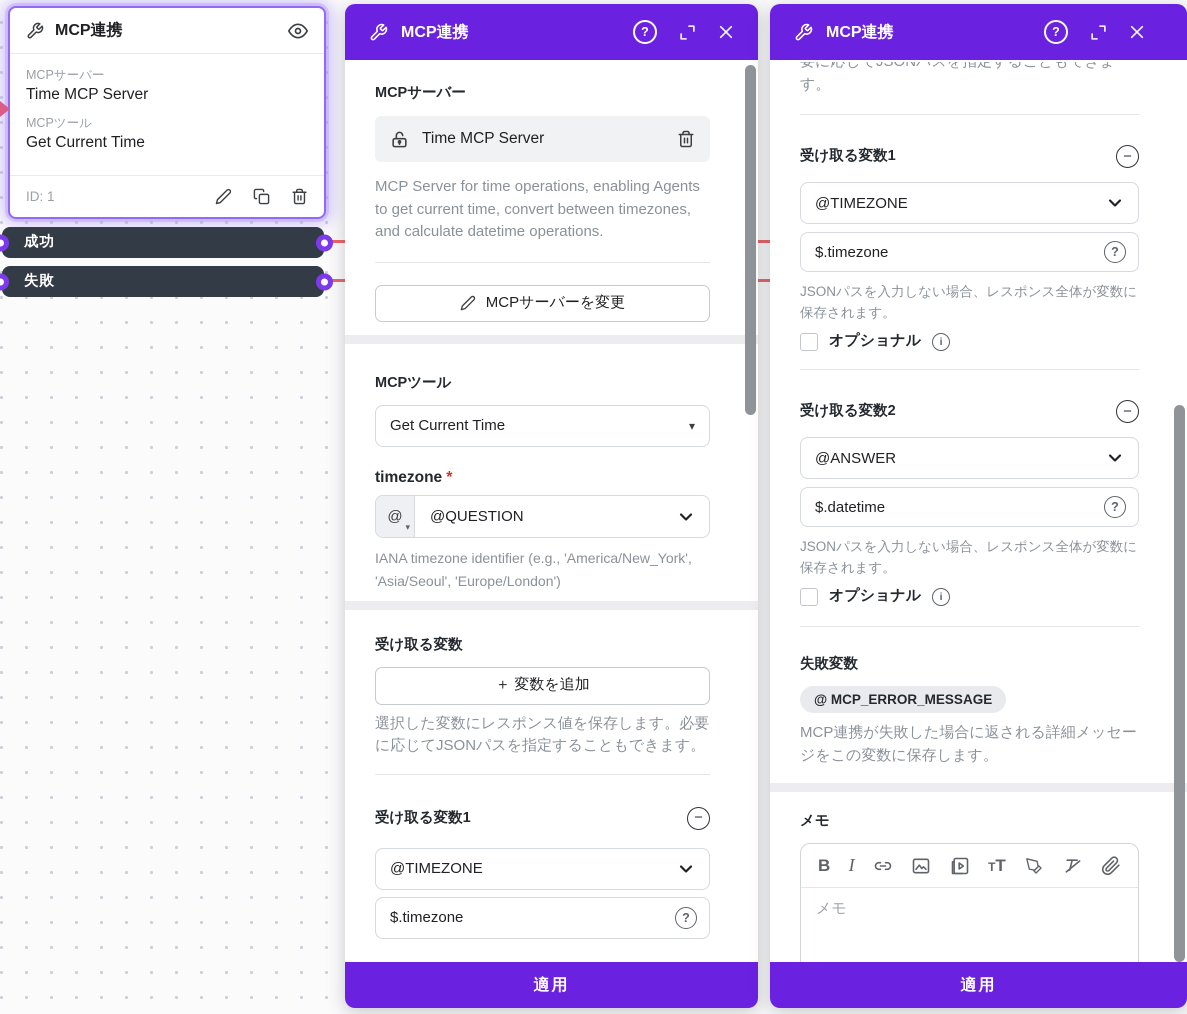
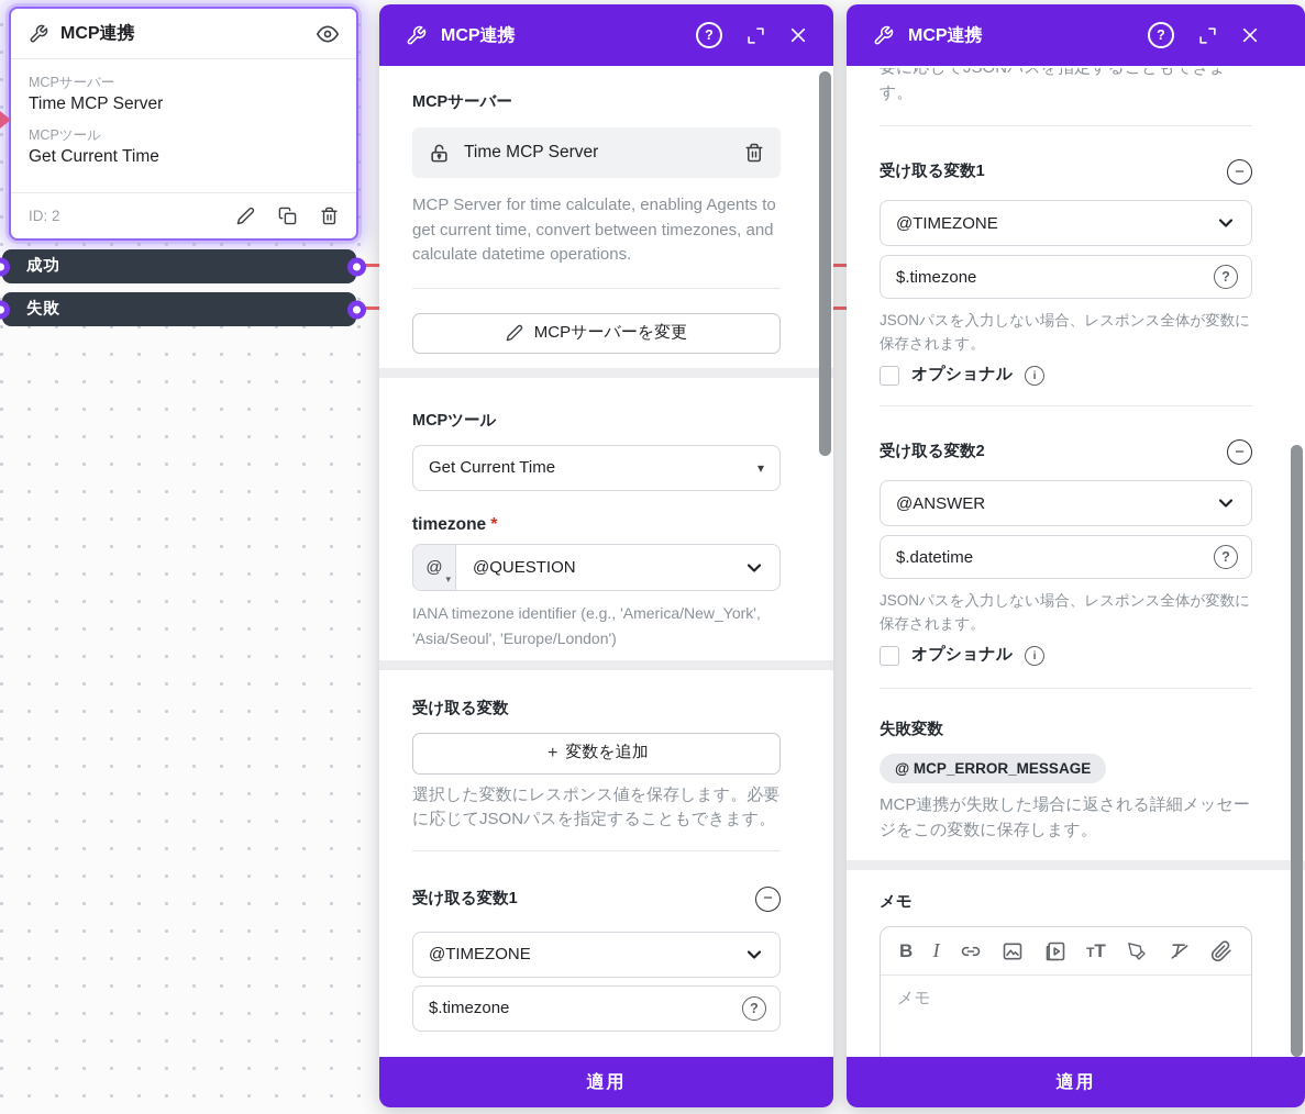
  MCP連携
  MCPサーバー
  Time MCP Server
  MCPツール
  Get Current Time
- ID: 1
+ ID: 2
  成功
  失敗
  MCP連携
  MCPサーバー
  Time MCP Server
- MCP Server for time operations, enabling Agents to get current time, convert between timezones, and calculate datetime operations.
+ MCP Server for time calculate, enabling Agents to get current time, convert between timezones, and calculate datetime operations.
  MCPサーバーを変更
  MCPツール
  Get Current Time
  timezone *
  @
  @QUESTION
  IANA timezone identifier (e.g., 'America/New_York', 'Asia/Seoul', 'Europe/London')
  受け取る変数
  ＋ 変数を追加
  選択した変数にレスポンス値を保存します。必要に応じてJSONパスを指定することもできます。
  受け取る変数1
  @TIMEZONE
  $.timezone
  適用
  MCP連携
  要に応じてJSONパスを指定することもできま
  す。
  受け取る変数1
  @TIMEZONE
  $.timezone
  JSONパスを入力しない場合、レスポンス全体が変数に保存されます。
  オプショナル
  受け取る変数2
  @ANSWER
  $.datetime
  JSONパスを入力しない場合、レスポンス全体が変数に保存されます。
  オプショナル
  失敗変数
  @ MCP_ERROR_MESSAGE
  MCP連携が失敗した場合に返される詳細メッセージをこの変数に保存します。
  メモ
  メモ
  適用
